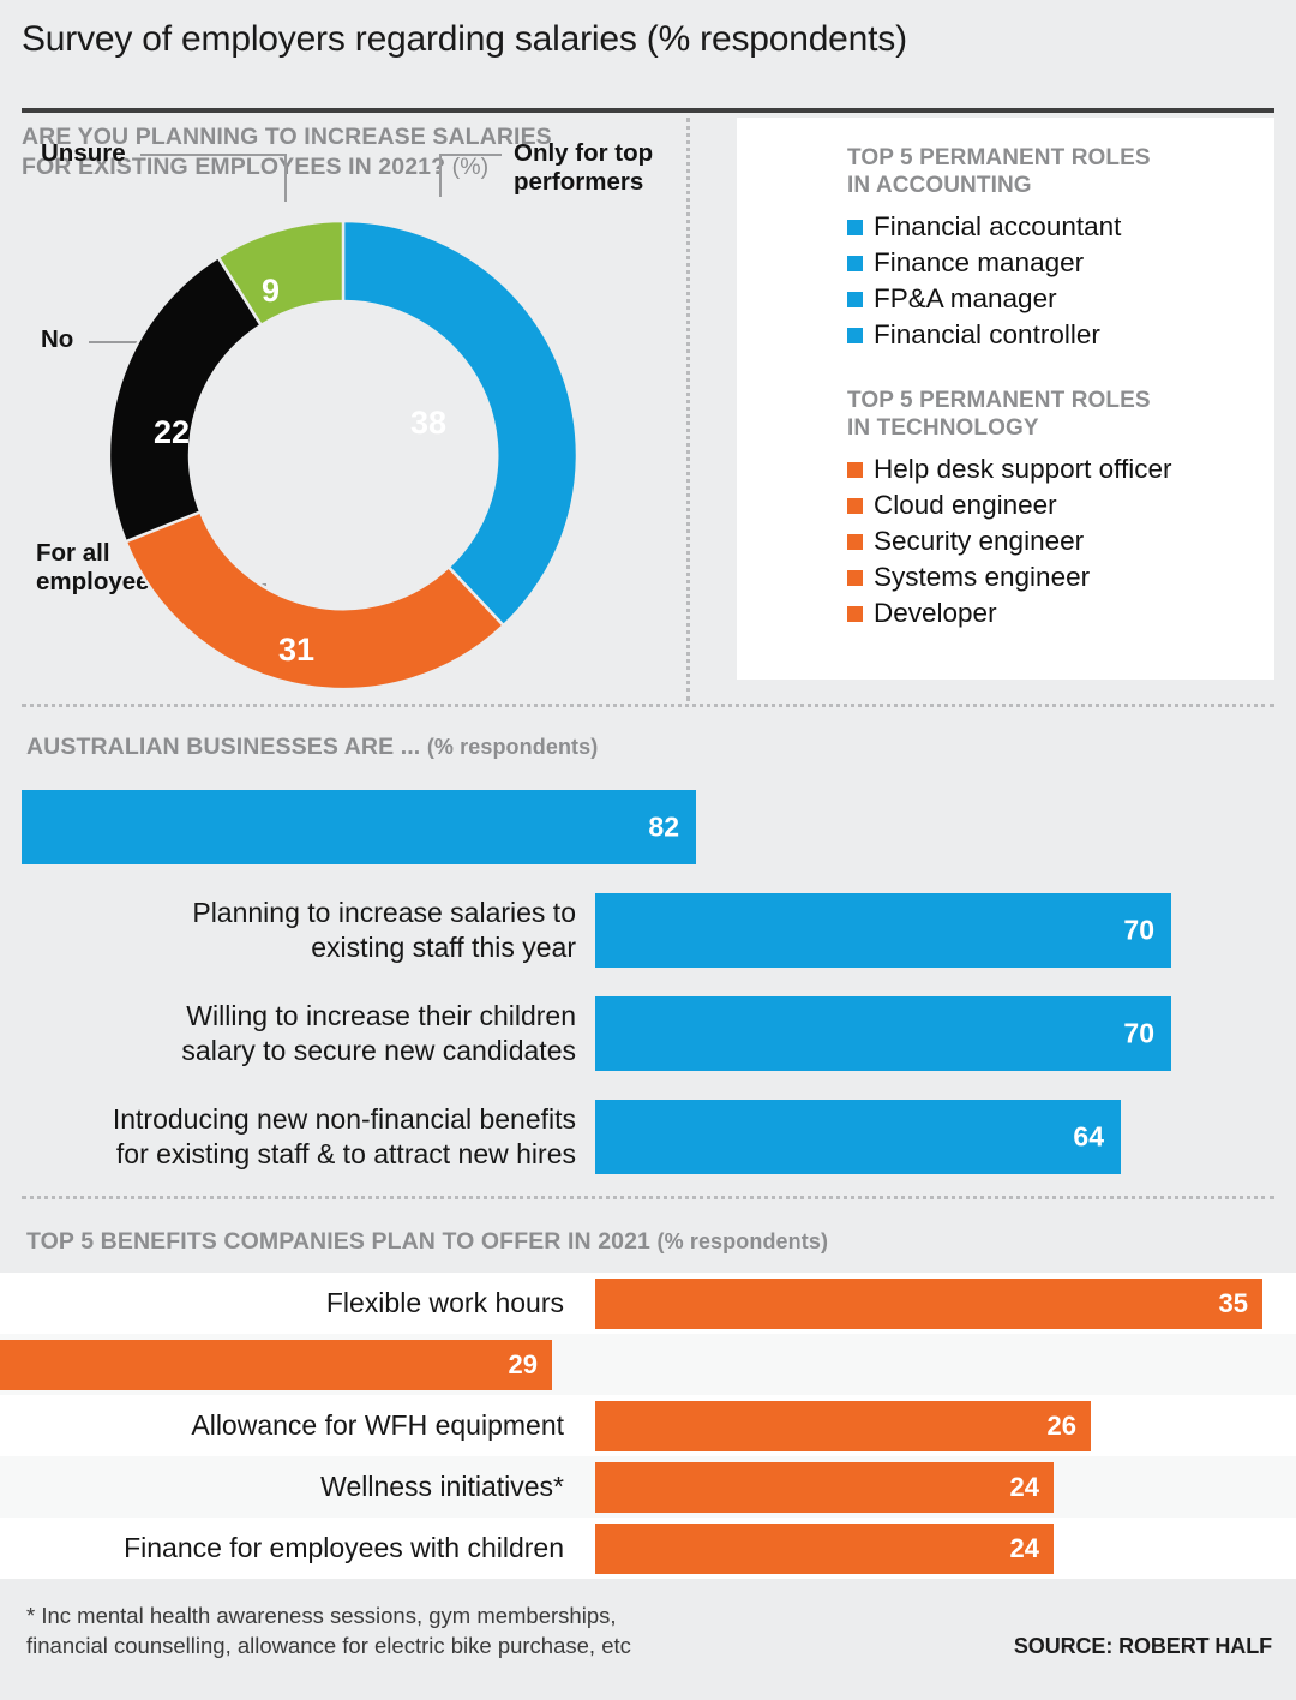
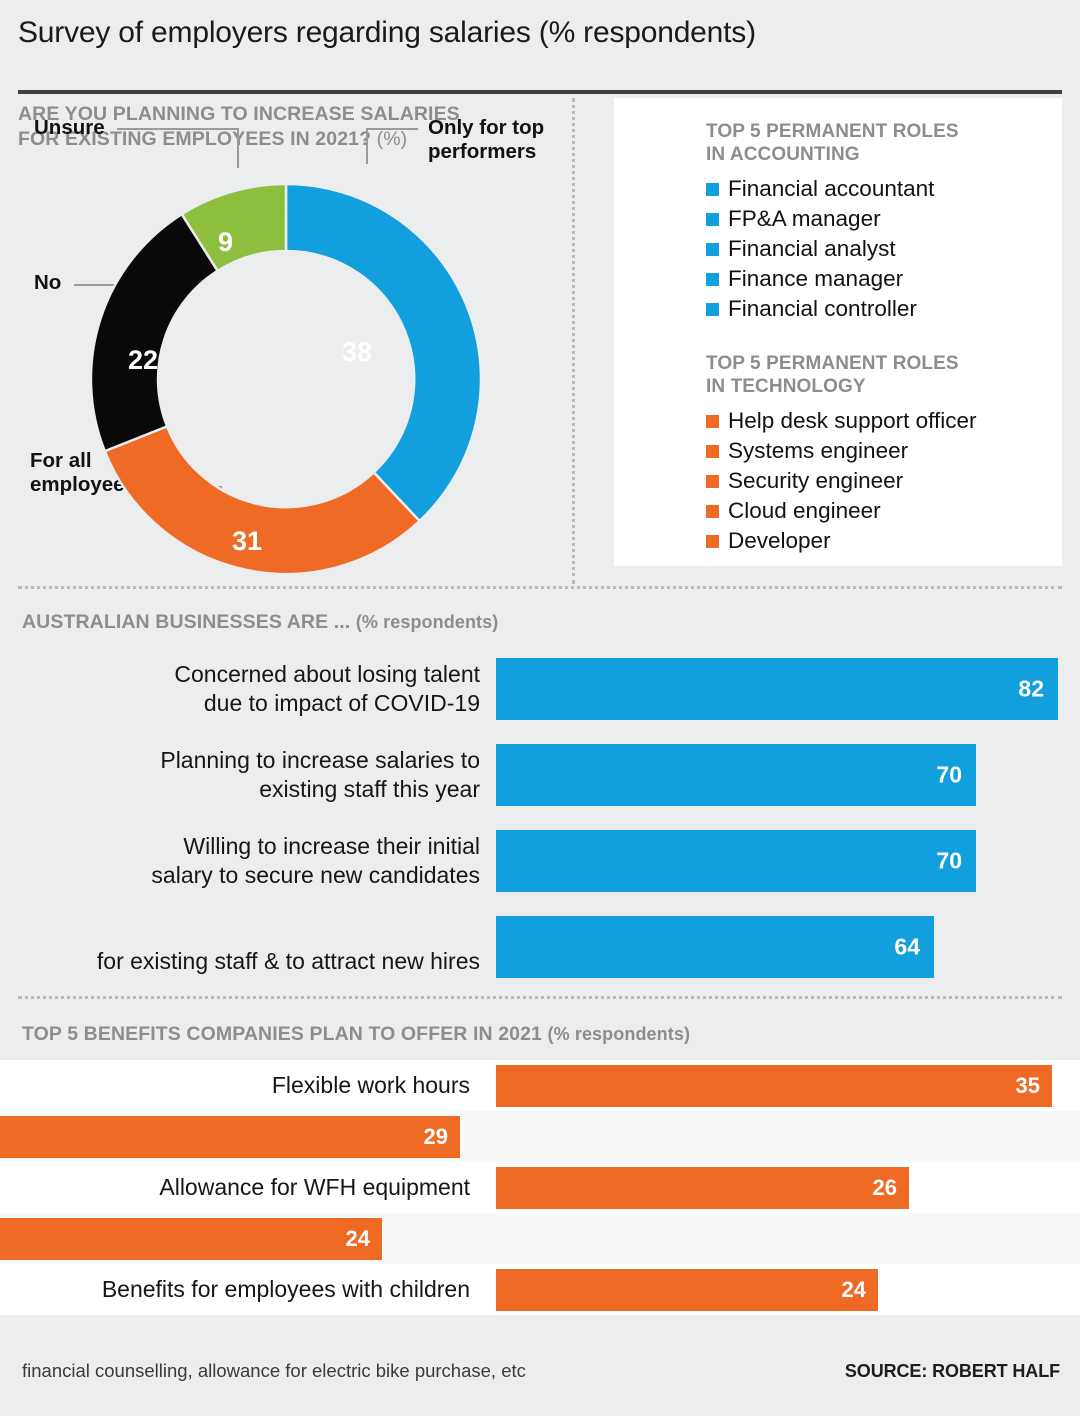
  Survey of employers regarding salaries (% respondents)
  ARE YOU PLANNING TO INCREASE SALARIES
  FOR EXISTING EMPLOEES IN 2021 (%)
  Unsure
  Only for top
  performers
  No
  For all
  employee
  31
  22
  9
  TOP 5 PERMANENT ROLES
  IN ACCOUNTING
  Financial accountant
- Finance manager
+ FP&A manager
+ Financial analyst
- FP&A manager
+ Finance manager
  Financial controller
  TOP 5 PERMANENT ROLES
  IN TECHNOLOGY
  Help desk support officer
- Cloud engineer
+ Systems engineer
  Security engineer
- Systems engineer
+ Cloud engineer
  Developer
  AUSTRALIAN BUSINESSES ARE ... (% respondents)
+ Concerned about losing talent
+ due to impact of COVID-19
  82
  Planning to increase salaries to
  existing staff this year
  70
- Willing to increase their children
+ Willing to increase their initial
  salary to secure new candidates
  70
- Introducing new non-financial benefits
  for existing staff & to attract new hires
  64
  TOP 5 BENEFITS COMPANIES PLAN TO OFFER IN 2021 (% respondents)
  Flexible work hours
  35
  29
  Allowance for WFH equipment
  26
- Wellness initiatives*
  24
- Finance for employees with children
+ Benefits for employees with children
  24
- * Inc mental health awareness sessions, gym memberships,
  financial counselling, allowance for electric bike purchase, etc
  SOURCE: ROBERT HALF
